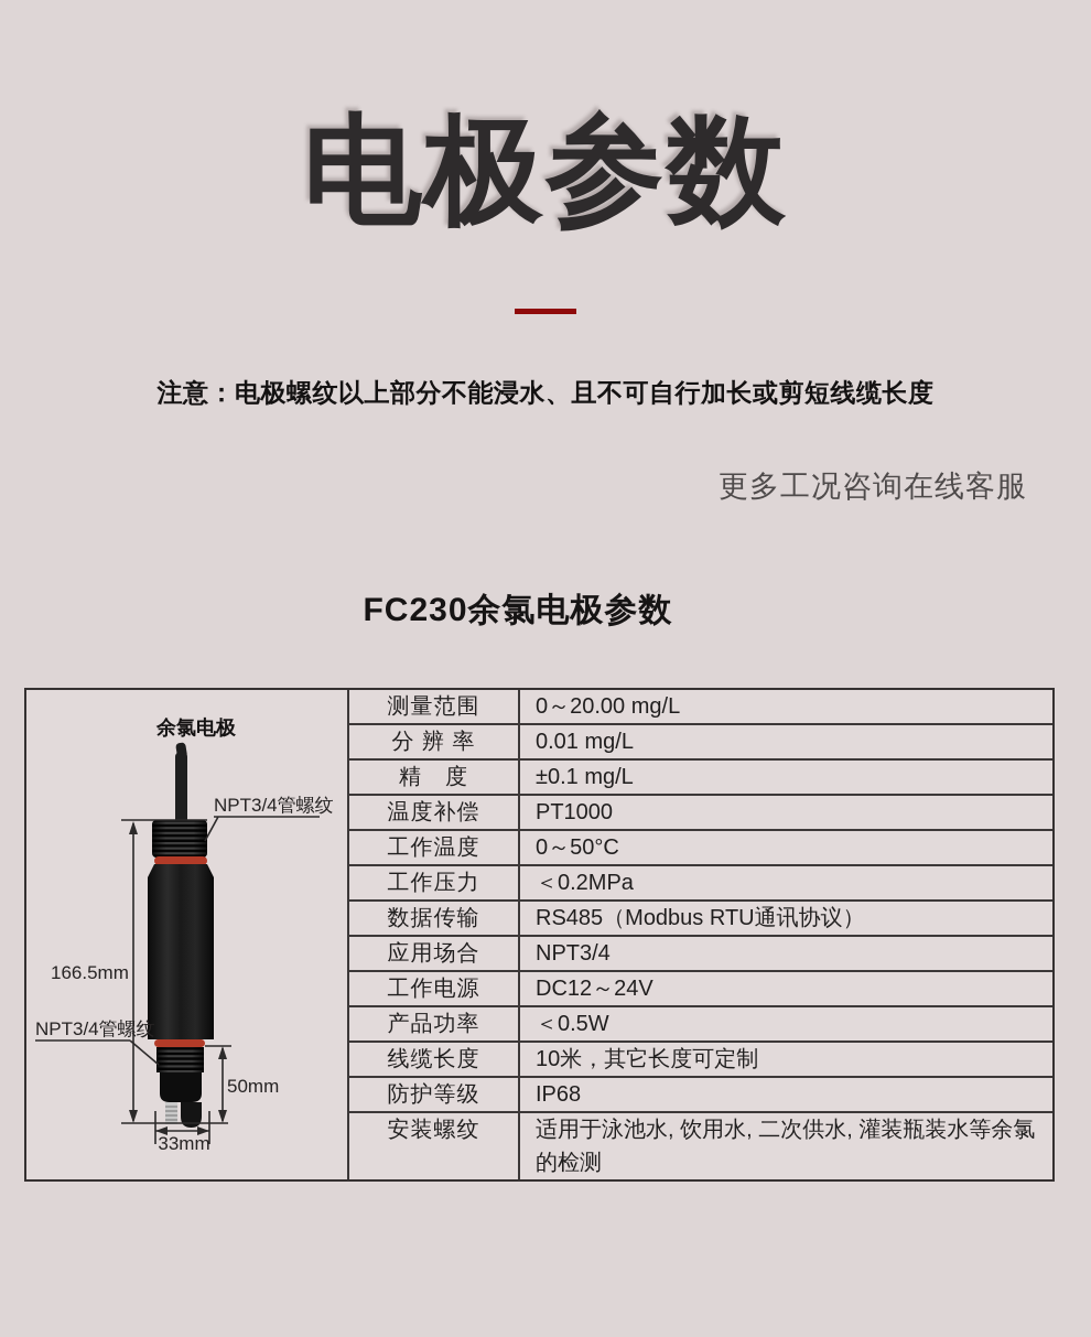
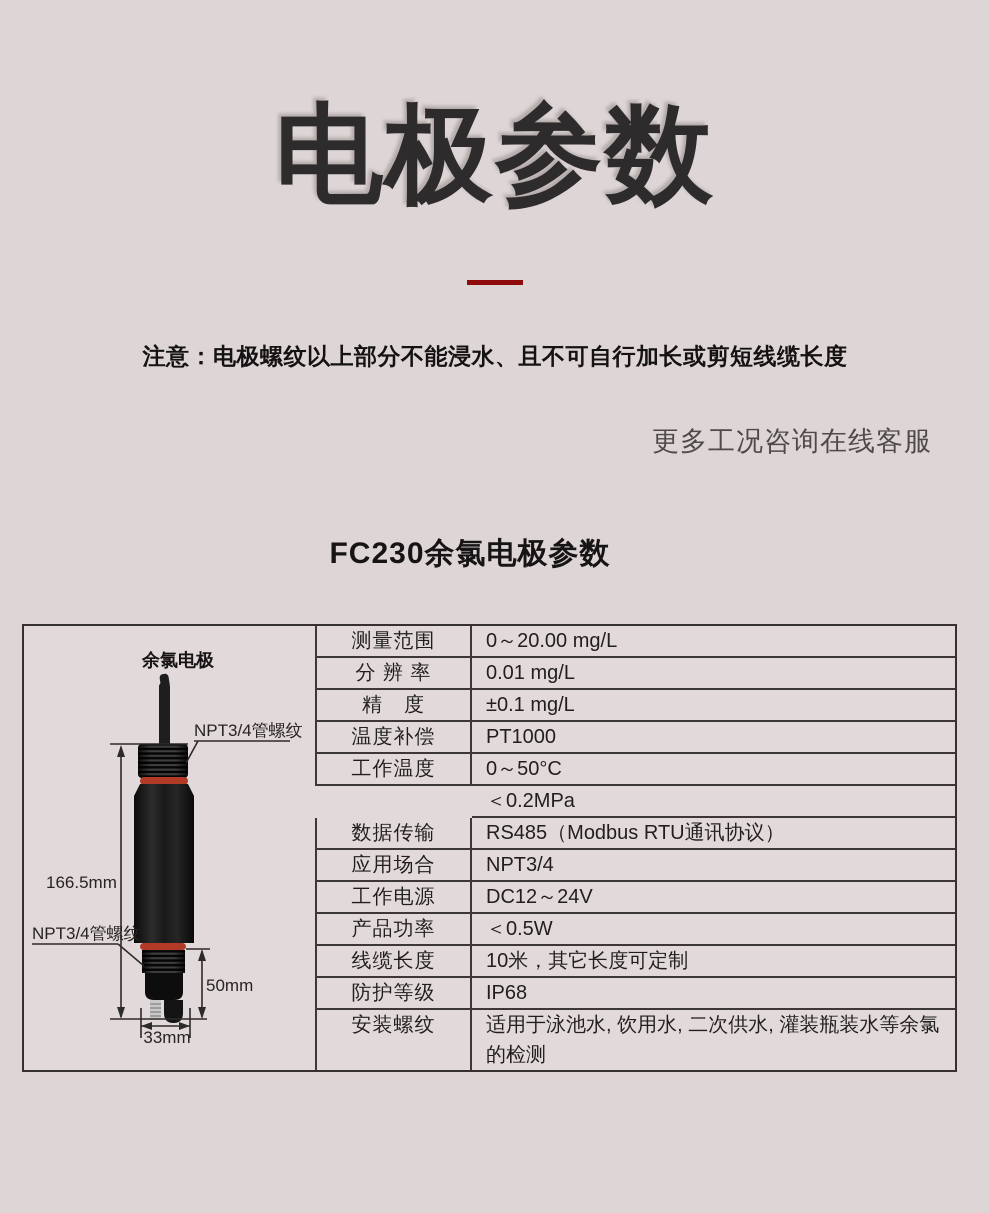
  电极参数
  注意：电极螺纹以上部分不能浸水、且不可自行加长或剪短线缆长度
  更多工况咨询在线客服
  FC230余氯电极参数
  余氯电极
  166.5mm
  NPT3/4管螺纹
  NPT3/4管螺纹
  50mm
  33mm
  测量范围
  0～20.00 mg/L
  分 辨 率
  0.01 mg/L
  精 度
  ±0.1 mg/L
  温度补偿
  PT1000
  工作温度
  0～50°C
- 工作压力
  ＜0.2MPa
  数据传输
  RS485（Modbus RTU通讯协议）
  应用场合
  NPT3/4
  工作电源
  DC12～24V
  产品功率
  ＜0.5W
  线缆长度
  10米，其它长度可定制
  防护等级
  IP68
  安装螺纹
  适用于泳池水, 饮用水, 二次供水, 灌装瓶装水等余氯的检测
